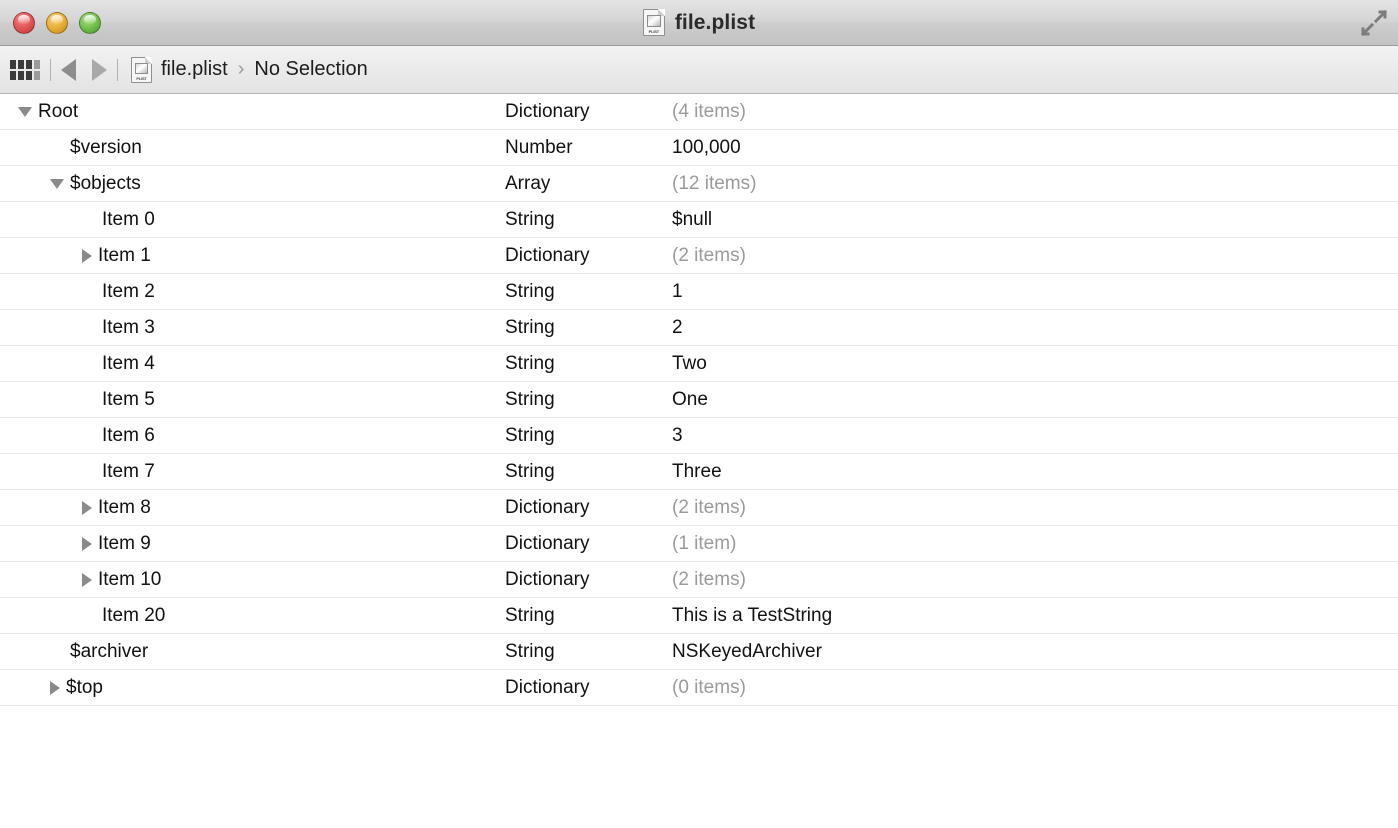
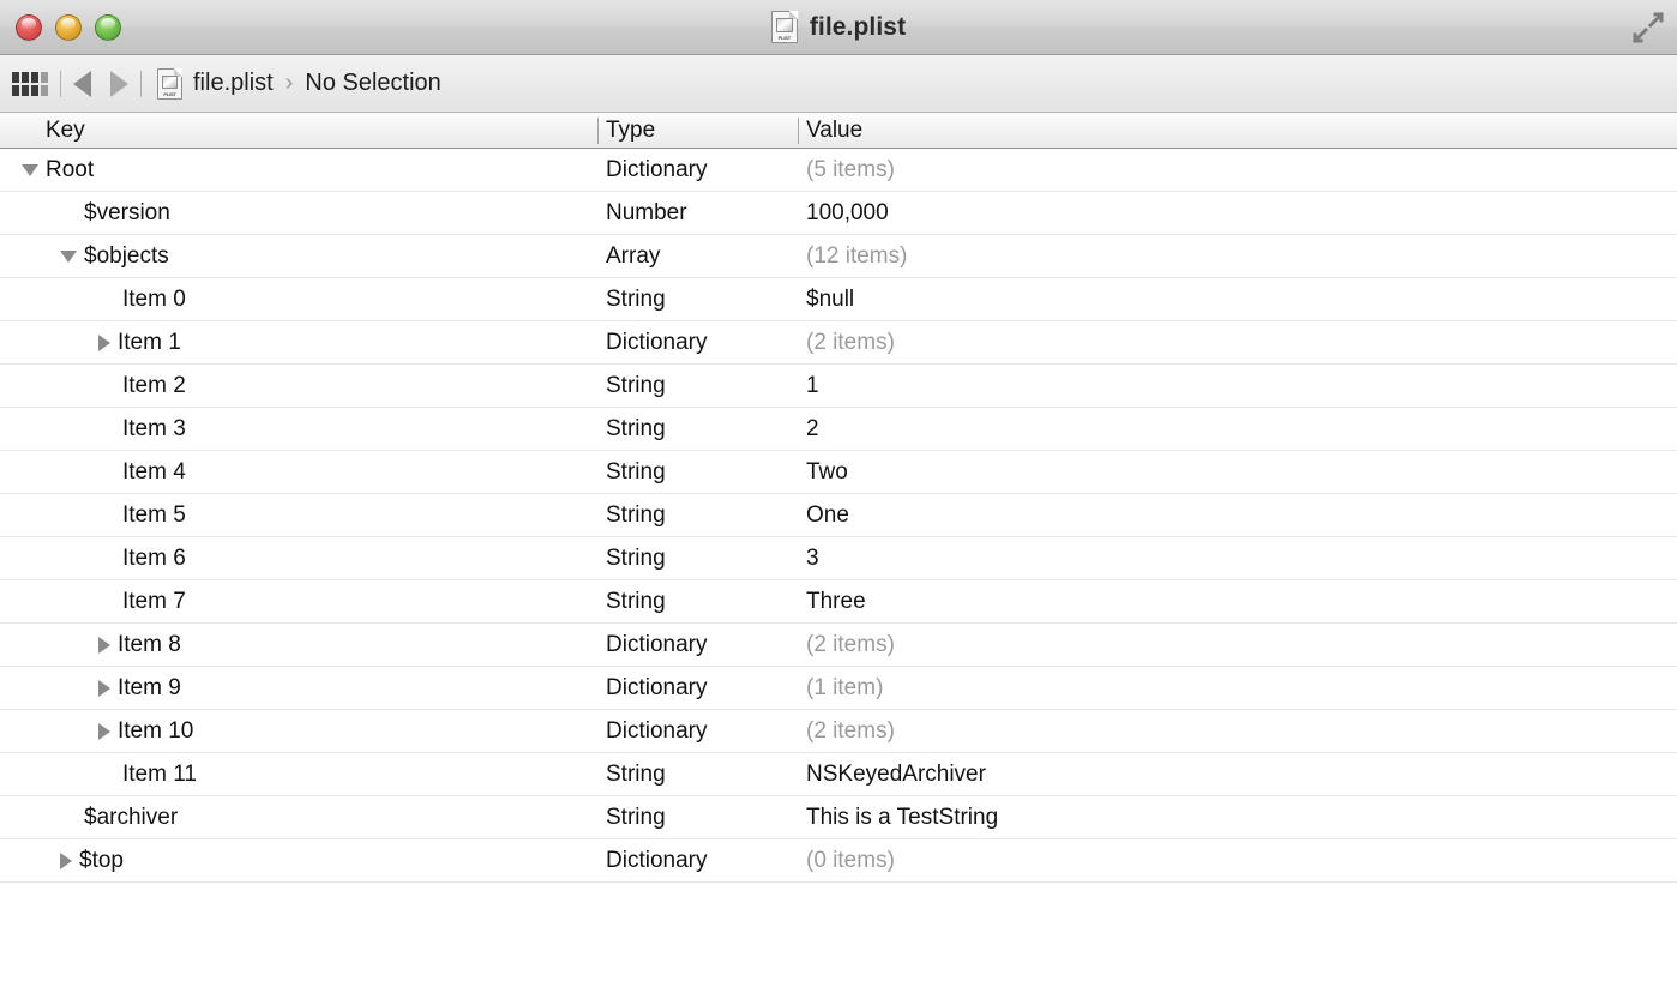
  file.plist
  file.plist
  ›
  No Selection
+ Key
+ Type
+ Value
  Root
  Dictionary
- (4 items)
+ (5 items)
  $version
  Number
  100,000
  $objects
  Array
  (12 items)
  Item 0
  String
  $null
  Item 1
  Dictionary
  (2 items)
  Item 2
  String
  1
  Item 3
  String
  2
  Item 4
  String
  Two
  Item 5
  String
  One
  Item 6
  String
  3
  Item 7
  String
  Three
  Item 8
  Dictionary
  (2 items)
  Item 9
  Dictionary
  (1 item)
  Item 10
  Dictionary
  (2 items)
- Item 20
+ Item 11
  String
- This is a TestString
+ NSKeyedArchiver
  $archiver
  String
- NSKeyedArchiver
+ This is a TestString
  $top
  Dictionary
  (0 items)
